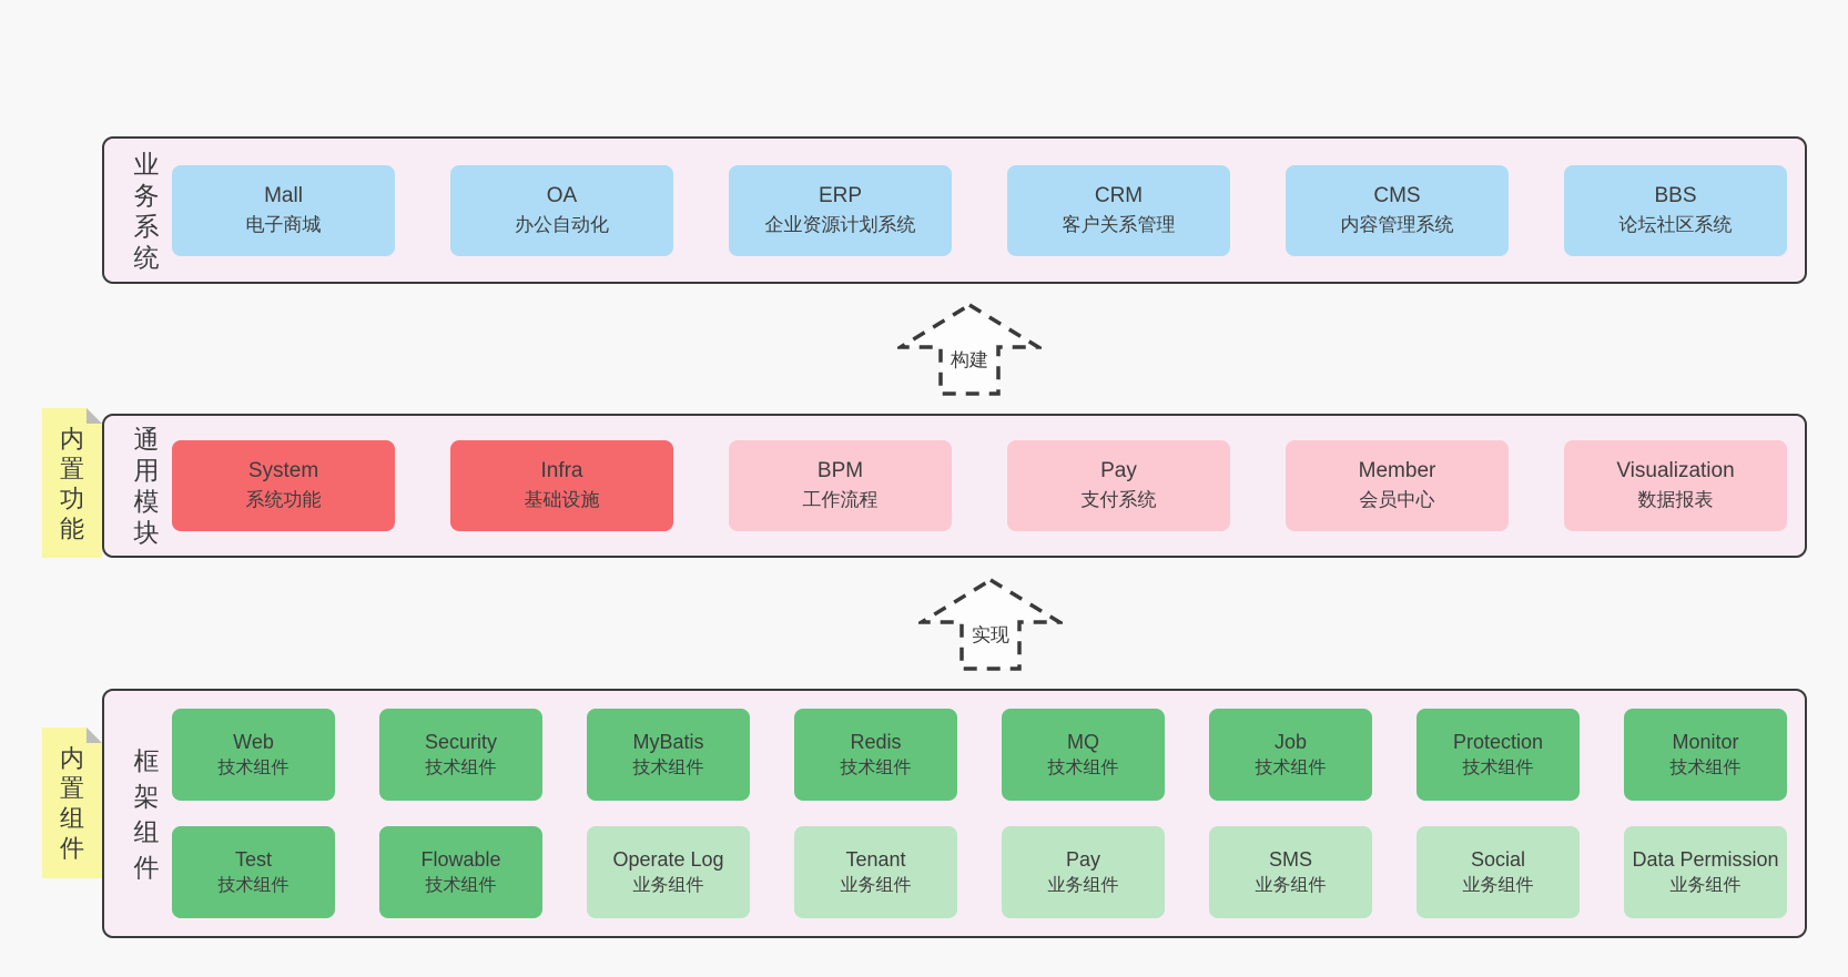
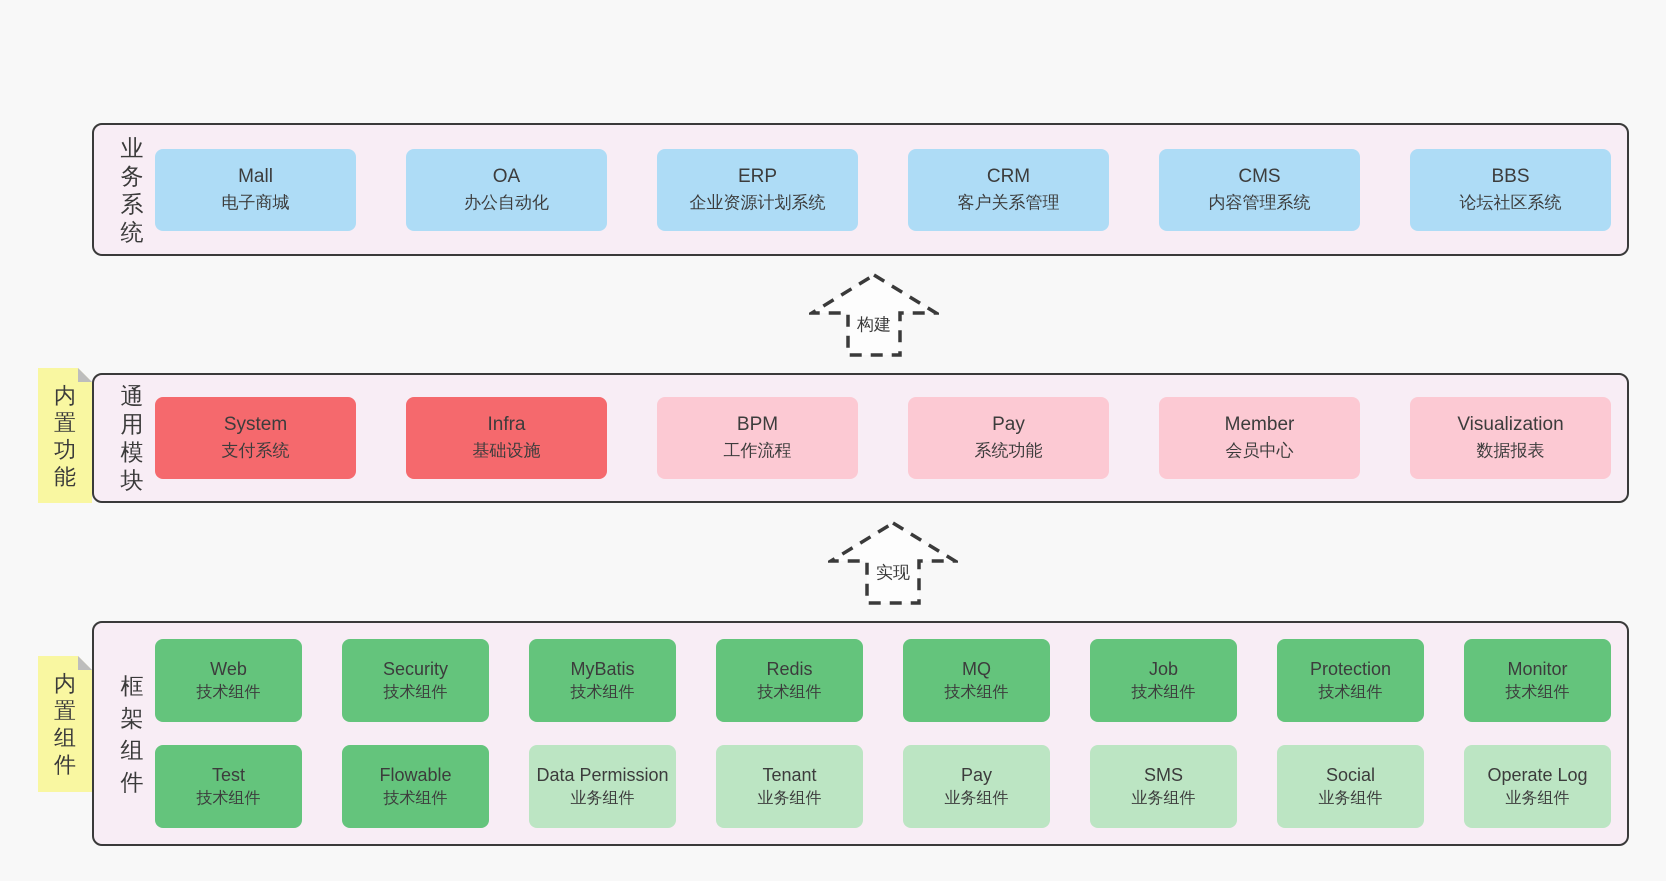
  内
  置
  功
  能
  内
  置
  组
  件
  业
  务
  系
  统
  Mall
  电子商城
  OA
  办公自动化
  ERP
  企业资源计划系统
  CRM
  客户关系管理
  CMS
  内容管理系统
  BBS
  论坛社区系统
  构建
  通
  用
  模
  块
  System
- 系统功能
+ 支付系统
  Infra
  基础设施
  BPM
  工作流程
  Pay
- 支付系统
+ 系统功能
  Member
  会员中心
  Visualization
  数据报表
  实现
  框
  架
  组
  件
  Web
  技术组件
  Security
  技术组件
  MyBatis
  技术组件
  Redis
  技术组件
  MQ
  技术组件
  Job
  技术组件
  Protection
  技术组件
  Monitor
  技术组件
  Test
  技术组件
  Flowable
  技术组件
- Operate Log
+ Data Permission
  业务组件
  Tenant
  业务组件
  Pay
  业务组件
  SMS
  业务组件
  Social
  业务组件
- Data Permission
+ Operate Log
  业务组件
